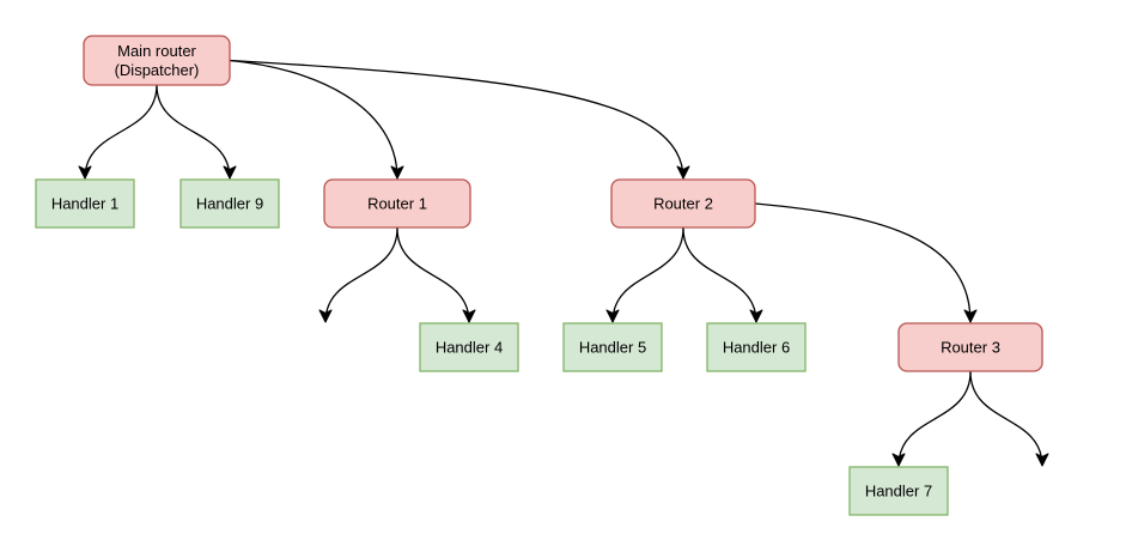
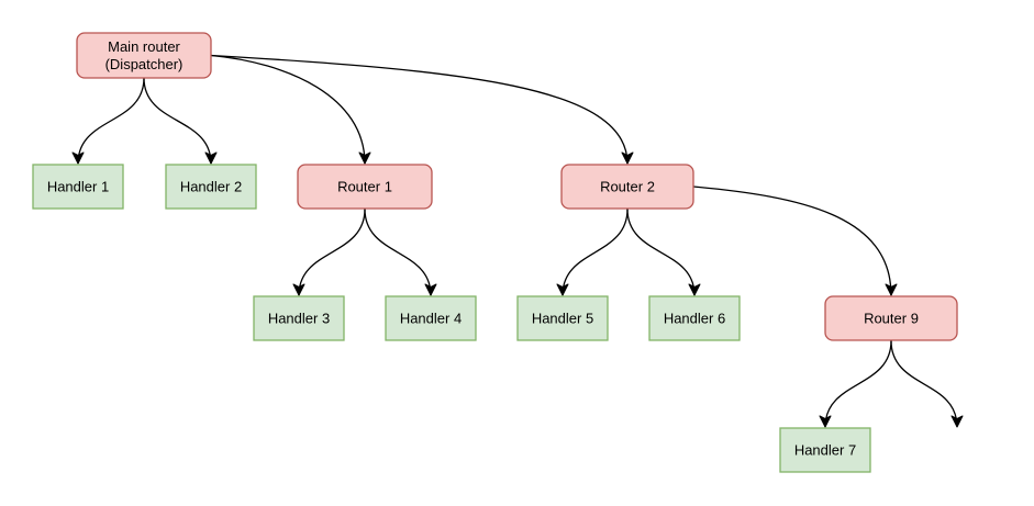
  Main router
  (Dispatcher)
  Handler 1
- Handler 9
+ Handler 2
  Router 1
  Router 2
+ Handler 3
  Handler 4
  Handler 5
  Handler 6
- Router 3
+ Router 9
  Handler 7
